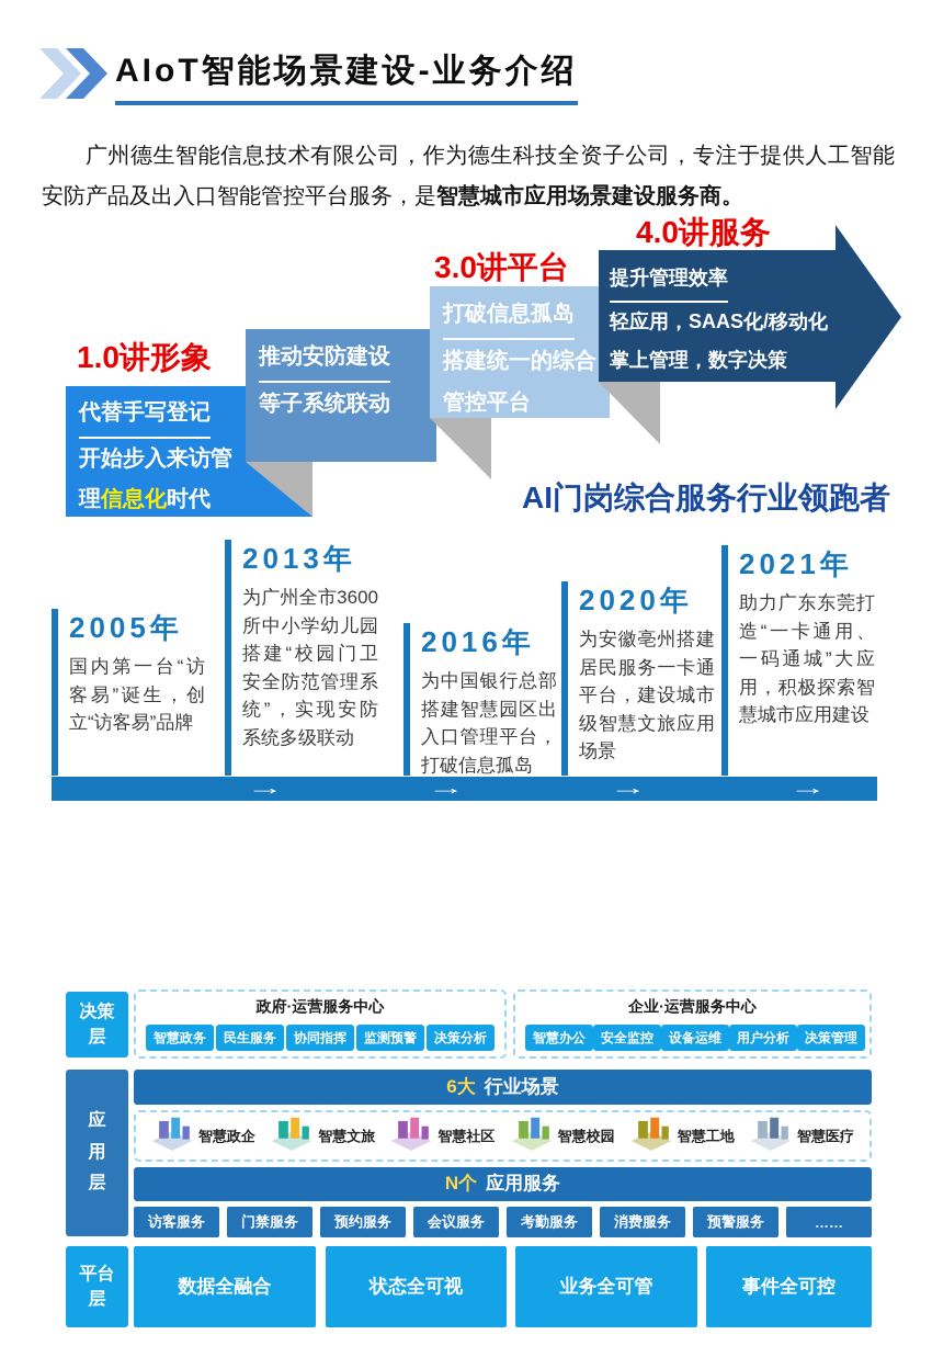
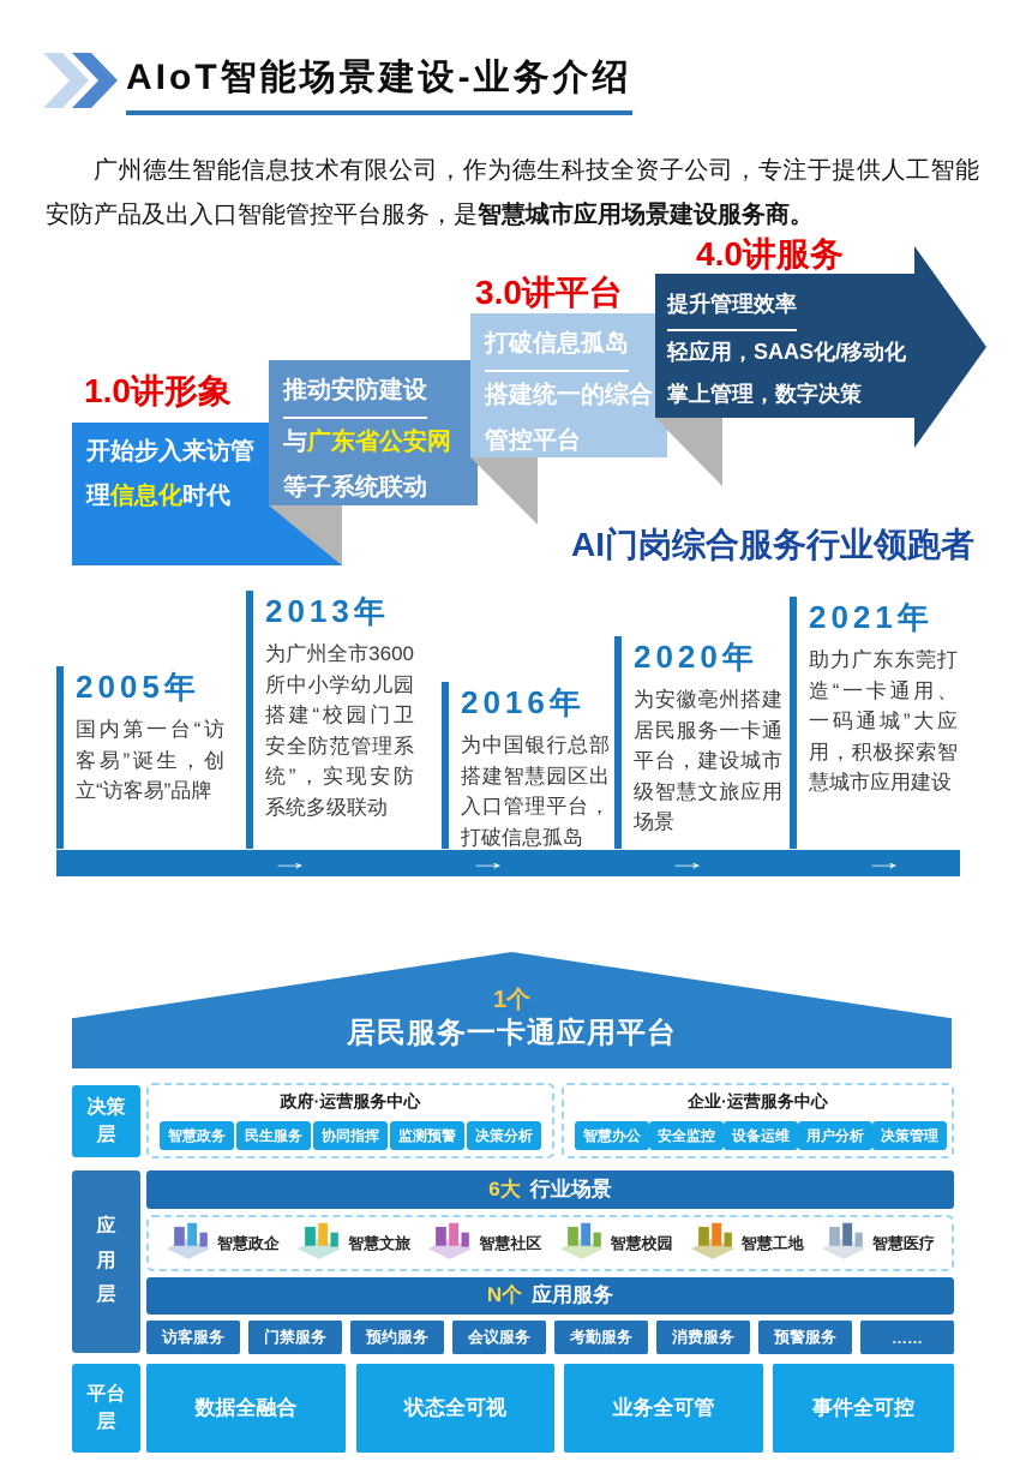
  AIoT智能场景建设-业务介绍
  广州德生智能信息技术有限公司，作为德生科技全资子公司，专注于提供人工智能安防产品及出入口智能管控平台服务，是智慧城市应用场景建设服务商。
  1.0讲形象
  3.0讲平台
  4.0讲服务
- 代替手写登记
  开始步入来访管
  理信息化时代
  推动安防建设
+ 与广东省公安网
  等子系统联动
  打破信息孤岛
  搭建统一的综合
  管控平台
  提升管理效率
  轻应用，SAAS化/移动化
  掌上管理，数字决策
  AI门岗综合服务行业领跑者
  2005年
  国内第一台“访客易”诞生，创立“访客易”品牌
  2013年
  为广州全市3600所中小学幼儿园搭建“校园门卫安全防范管理系统”，实现安防系统多级联动
  2016年
  为中国银行总部搭建智慧园区出入口管理平台，打破信息孤岛
  2020年
  为安徽亳州搭建居民服务一卡通平台，建设城市级智慧文旅应用场景
  2021年
  助力广东东莞打造“一卡通用、一码通城”大应用，积极探索智慧城市应用建设
  →
  →
  →
  →
+ 1个
+ 居民服务一卡通应用平台
  决策层
  政府·运营服务中心
  智慧政务
  民生服务
  协同指挥
  监测预警
  决策分析
  企业·运营服务中心
  智慧办公
  安全监控
  设备运维
  用户分析
  决策管理
  应用层
  6大
  行业场景
  智慧政企
  智慧文旅
  智慧社区
  智慧校园
  智慧工地
  智慧医疗
  N个
  应用服务
  访客服务
  门禁服务
  预约服务
  会议服务
  考勤服务
  消费服务
  预警服务
  ……
  平台层
  数据全融合
  状态全可视
  业务全可管
  事件全可控
